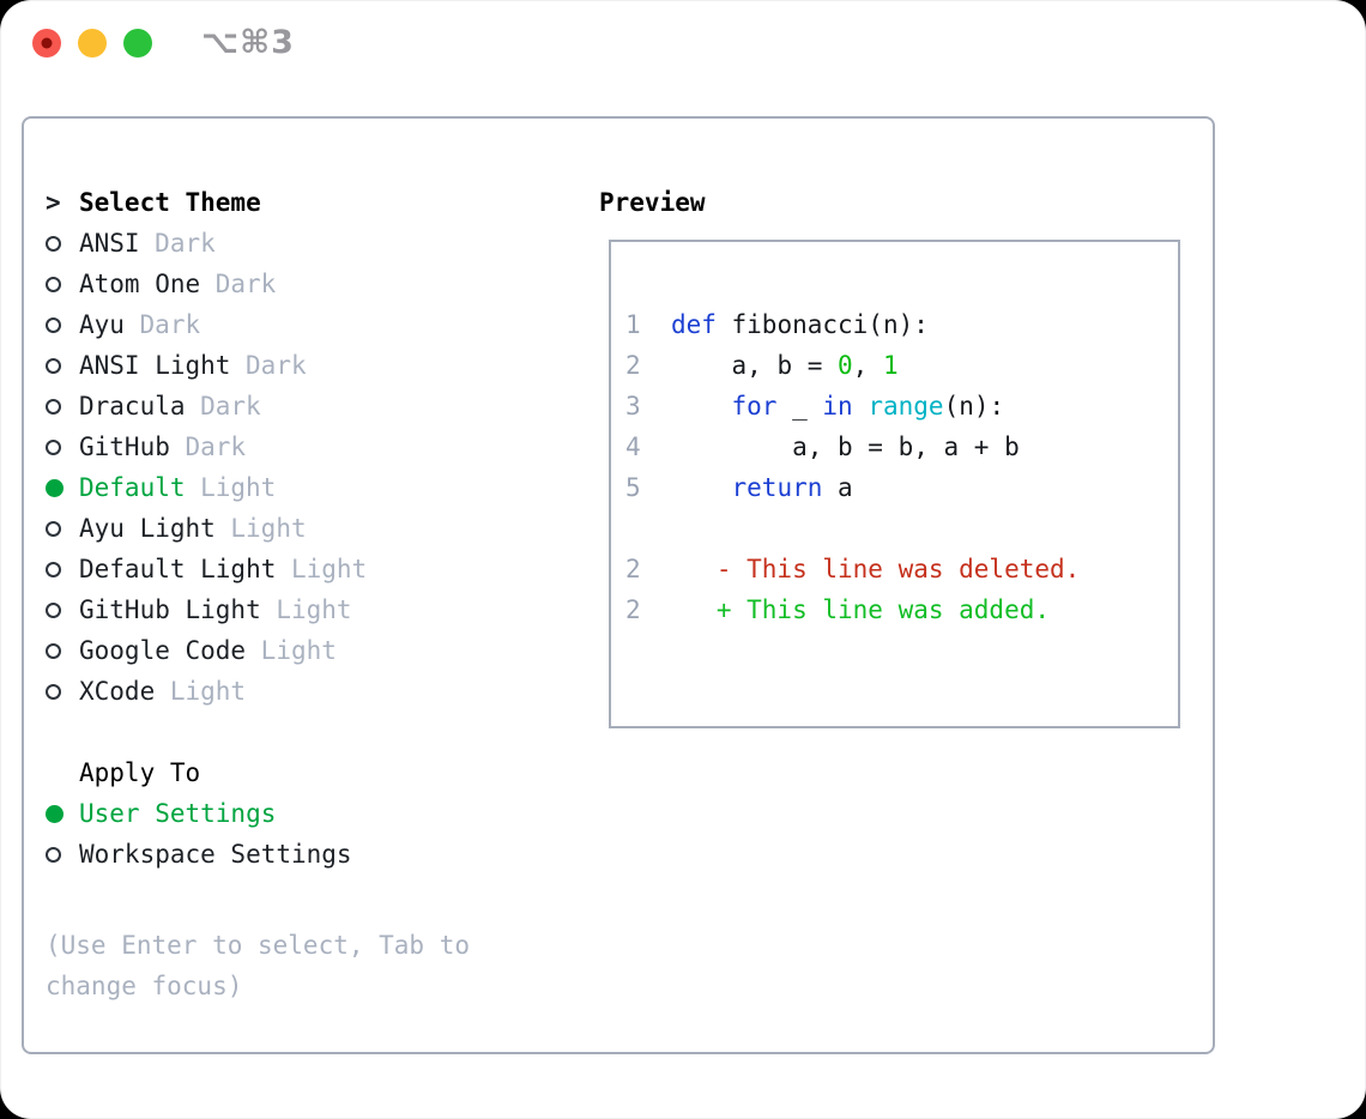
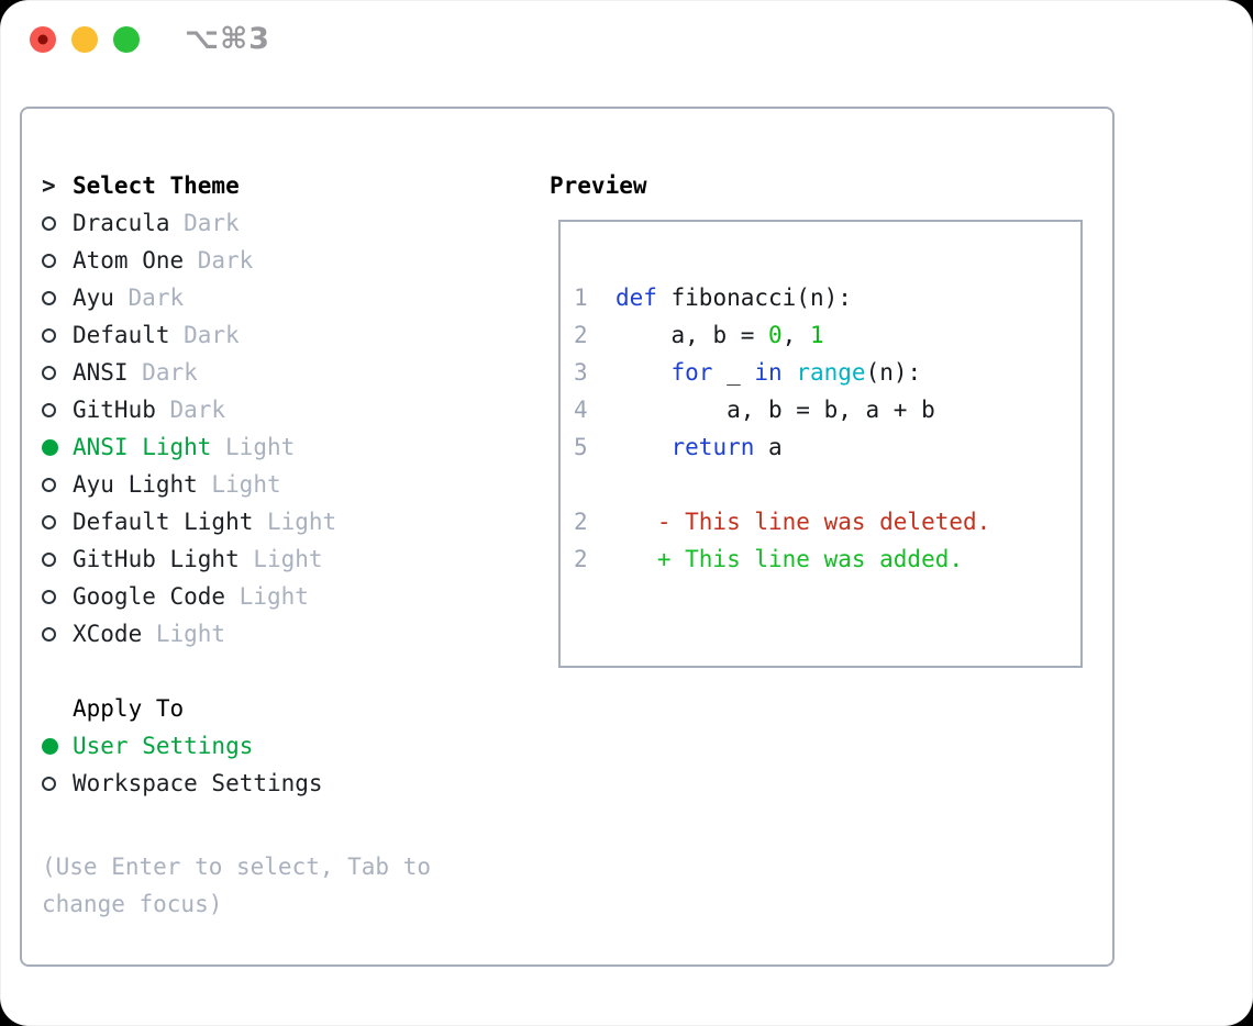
  ⌥⌘3
  >
  Select Theme
- ANSI
+ Dracula
  Dark
  Atom One
  Dark
  Ayu
  Dark
- ANSI Light
+ Default
  Dark
- Dracula
+ ANSI
  Dark
  GitHub
  Dark
- Default
+ ANSI Light
  Light
  Ayu Light
  Light
  Default Light
  Light
  GitHub Light
  Light
  Google Code
  Light
  XCode
  Light
  Apply To
  User Settings
  Workspace Settings
  (Use Enter to select, Tab to change focus)
  Preview
  1 def fibonacci(n):
  2 a, b = 0, 1
  3 for _ in range(n):
  4 a, b = b, a + b
  5 return a
  2 - This line was deleted.
  2 + This line was added.
